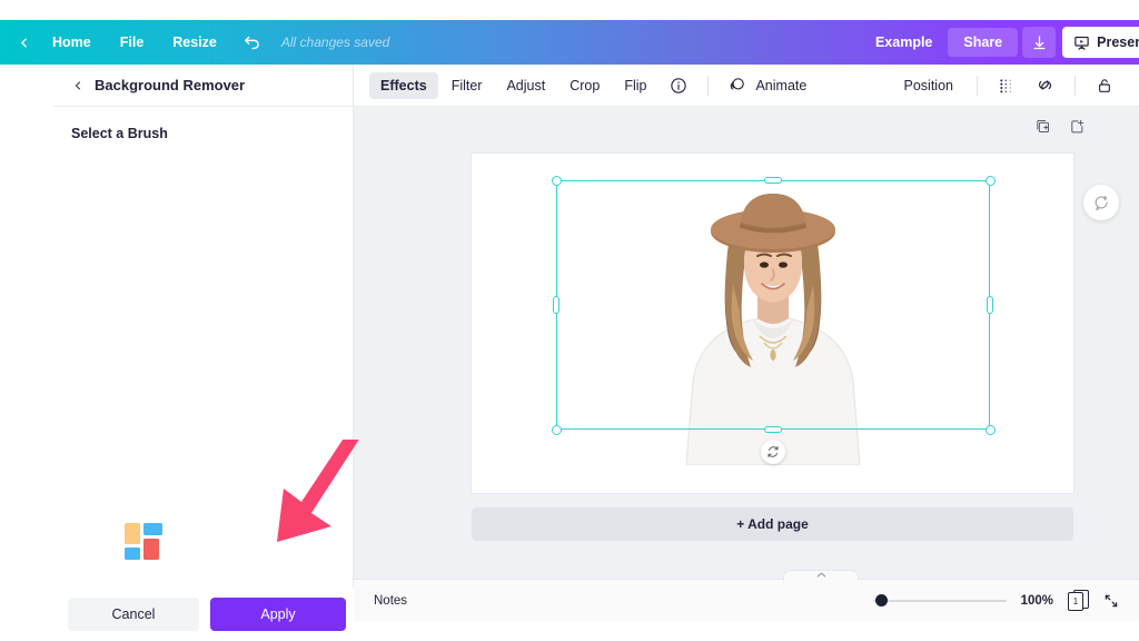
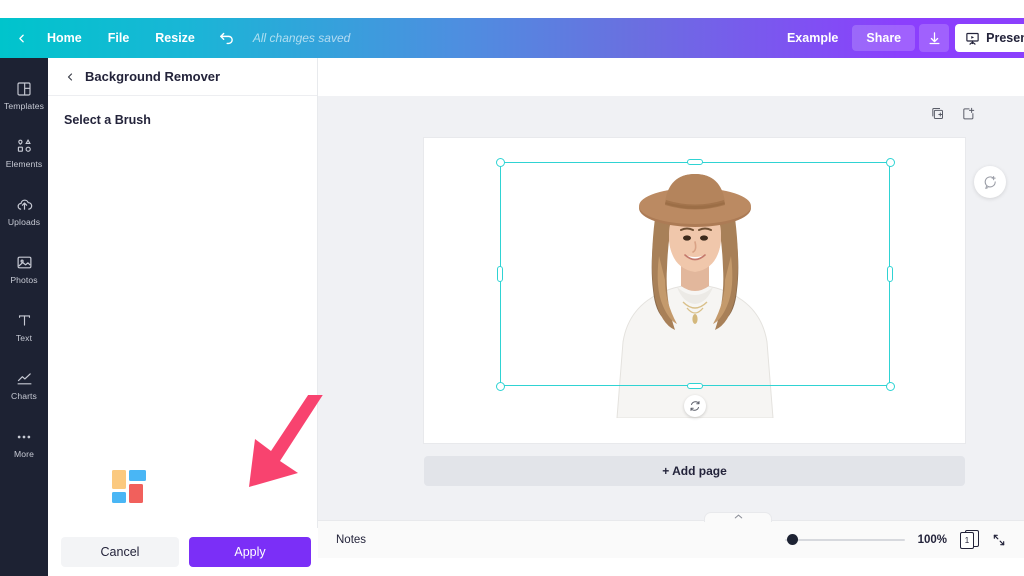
  Home
  File
  Resize
  All changes saved
  Example
  Share
  Prese
+ Templates
+ Elements
+ Uploads
+ Photos
+ Text
+ Charts
+ More
  Background Remover
  Select a Brush
  Cancel
  Apply
- Effects
- Filter
- Adjust
- Crop
- Flip
- Animate
- Position
  + Add page
  Notes
  100%
  1
